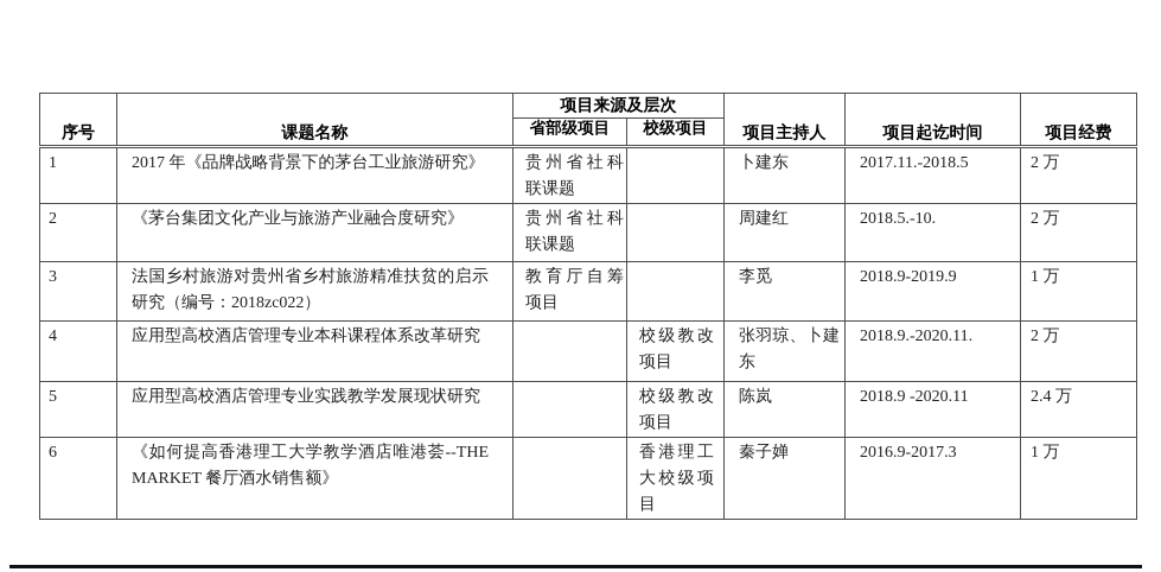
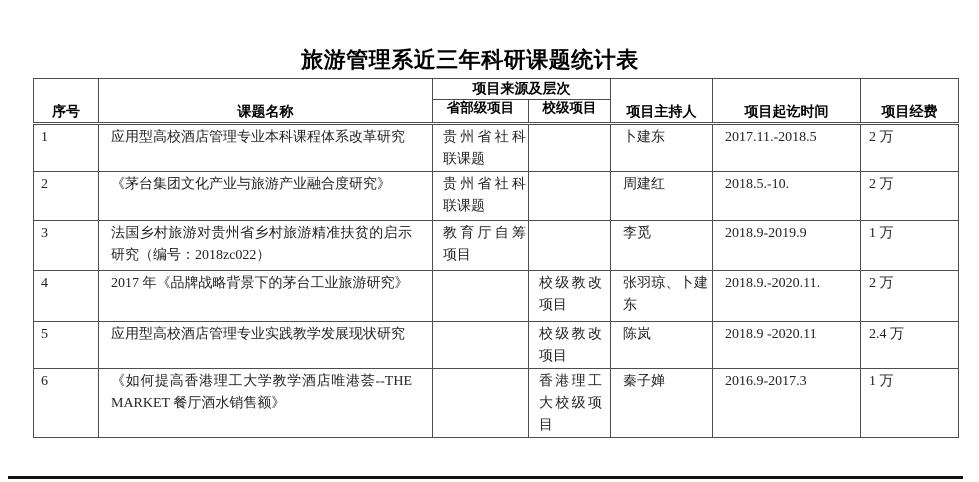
+ 旅游管理系近三年科研课题统计表
  序号	课题名称	项目来源及层次	项目主持人	项目起讫时间	项目经费
  省部级项目	校级项目
- 1	2017 年《品牌战略背景下的茅台工业旅游研究》	贵州省社科联课题		卜建东	2017.11.-2018.5	2 万
+ 1	应用型高校酒店管理专业本科课程体系改革研究	贵州省社科联课题		卜建东	2017.11.-2018.5	2 万
  2	《茅台集团文化产业与旅游产业融合度研究》	贵州省社科联课题		周建红	2018.5.-10.	2 万
  3	法国乡村旅游对贵州省乡村旅游精准扶贫的启示研究（编号：2018zc022）	教育厅自筹项目		李觅	2018.9-2019.9	1 万
- 4	应用型高校酒店管理专业本科课程体系改革研究		校级教改项目	张羽琼、卜建东	2018.9.-2020.11.	2 万
+ 4	2017 年《品牌战略背景下的茅台工业旅游研究》		校级教改项目	张羽琼、卜建东	2018.9.-2020.11.	2 万
  5	应用型高校酒店管理专业实践教学发展现状研究		校级教改项目	陈岚	2018.9 -2020.11	2.4 万
  6	《如何提高香港理工大学教学酒店唯港荟--THE MARKET 餐厅酒水销售额》		香港理工大校级项目	秦子婵	2016.9-2017.3	1 万
